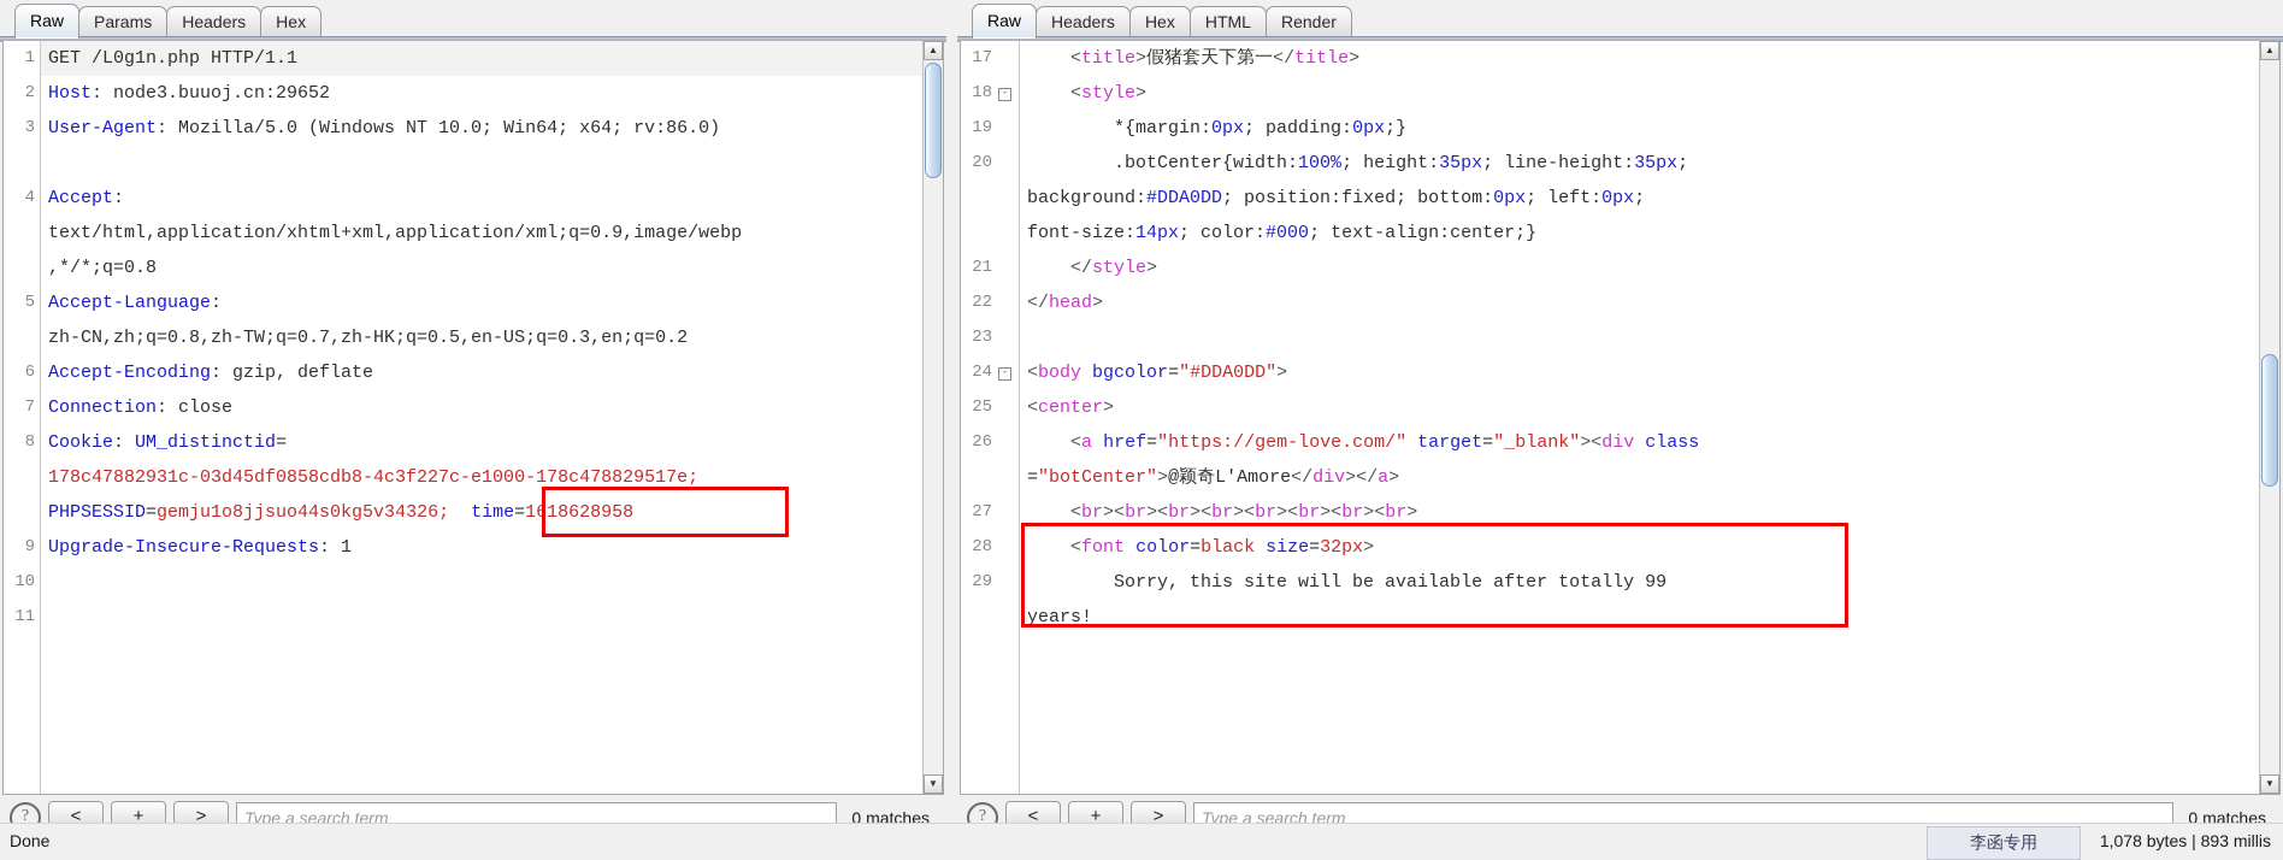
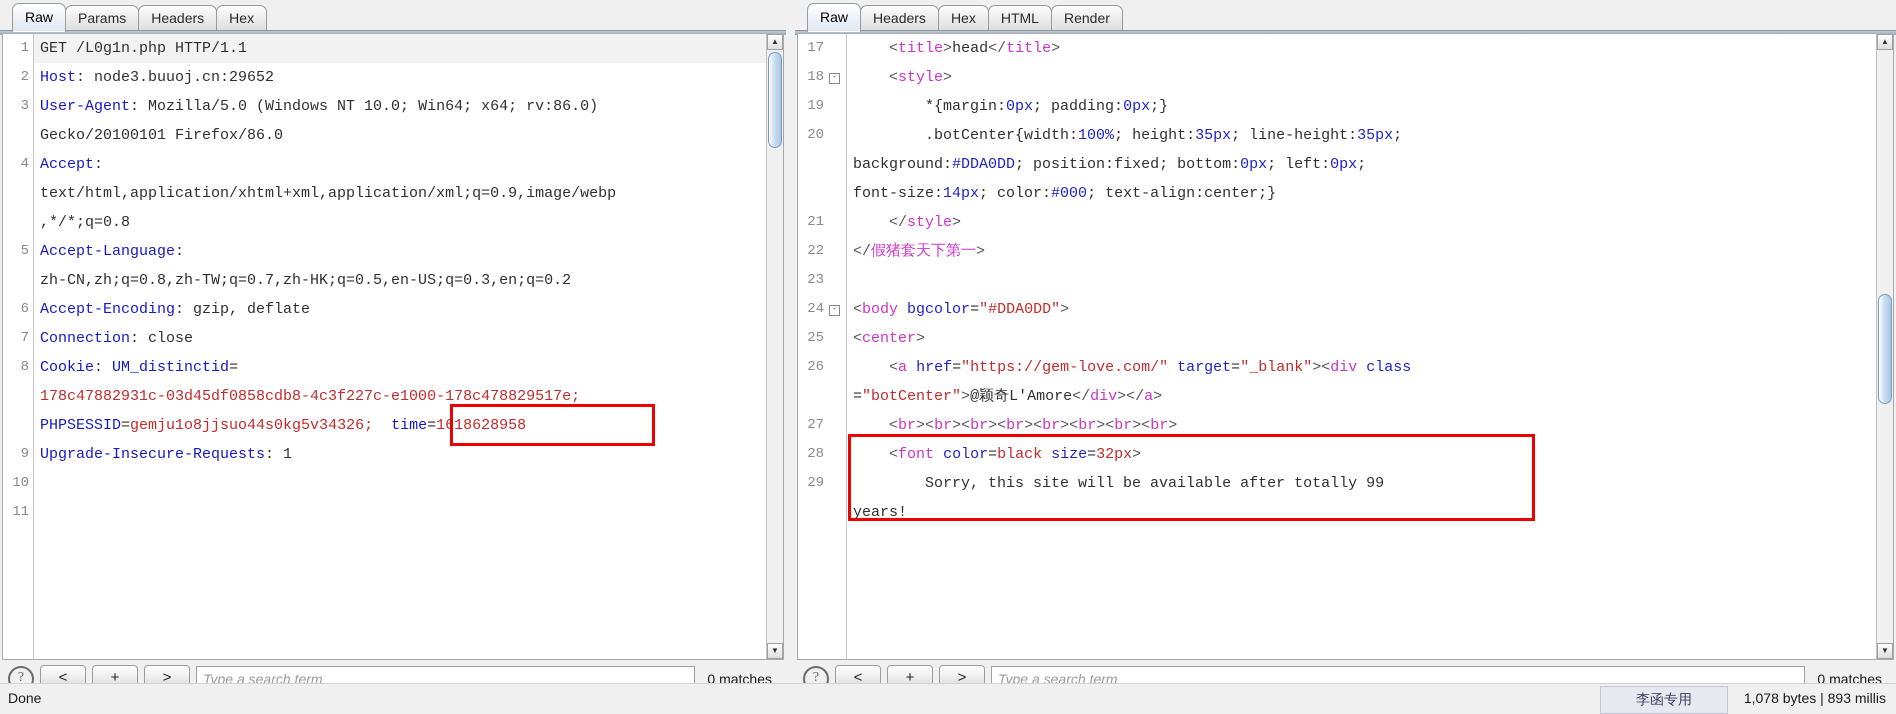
  Raw
  Params
  Headers
  Hex
  1
  2
  3
  4
  5
  6
  7
  8
  9
  10
  11
  GET /L0g1n.php HTTP/1.1
  Host: node3.buuoj.cn:29652
  User-Agent: Mozilla/5.0 (Windows NT 10.0; Win64; x64; rv:86.0)
+ Gecko/20100101 Firefox/86.0
  Accept:
  text/html,application/xhtml+xml,application/xml;q=0.9,image/webp
  ,*/*;q=0.8
  Accept-Language:
  zh-CN,zh;q=0.8,zh-TW;q=0.7,zh-HK;q=0.5,en-US;q=0.3,en;q=0.2
  Accept-Encoding: gzip, deflate
  Connection: close
  Cookie: UM_distinctid=
  178c47882931c-03d45df0858cdb8-4c3f227c-e1000-178c478829517e;
  PHPSESSID=gemju1o8jjsuo44s0kg5v34326; time=1618628958
  Upgrade-Insecure-Requests: 1
  ▲
  ▼
  ?
  <
  +
  >
  Type a search term
  0 matches
  Raw
  Headers
  Hex
  HTML
  Render
  17
  18
  -
  19
  20
  21
  22
  23
  24
  -
  25
  26
  27
  28
  29
- <title>假猪套天下第一</title>
+ <title>head</title>
  <style>
  *{margin:0px; padding:0px;}
  .botCenter{width:100%; height:35px; line-height:35px;
  background:#DDA0DD; position:fixed; bottom:0px; left:0px;
  font-size:14px; color:#000; text-align:center;}
  </style>
- </head>
+ </假猪套天下第一>
  <body bgcolor="#DDA0DD">
  <center>
  <a href="https://gem-love.com/" target="_blank"><div class
  ="botCenter">@颖奇L'Amore</div></a>
  <br><br><br><br><br><br><br><br>
  <font color=black size=32px>
  Sorry, this site will be available after totally 99
  years!
  ▲
  ▼
  ?
  <
  +
  >
  Type a search term
  0 matches
  Done
  李函专用
  1,078 bytes | 893 millis
